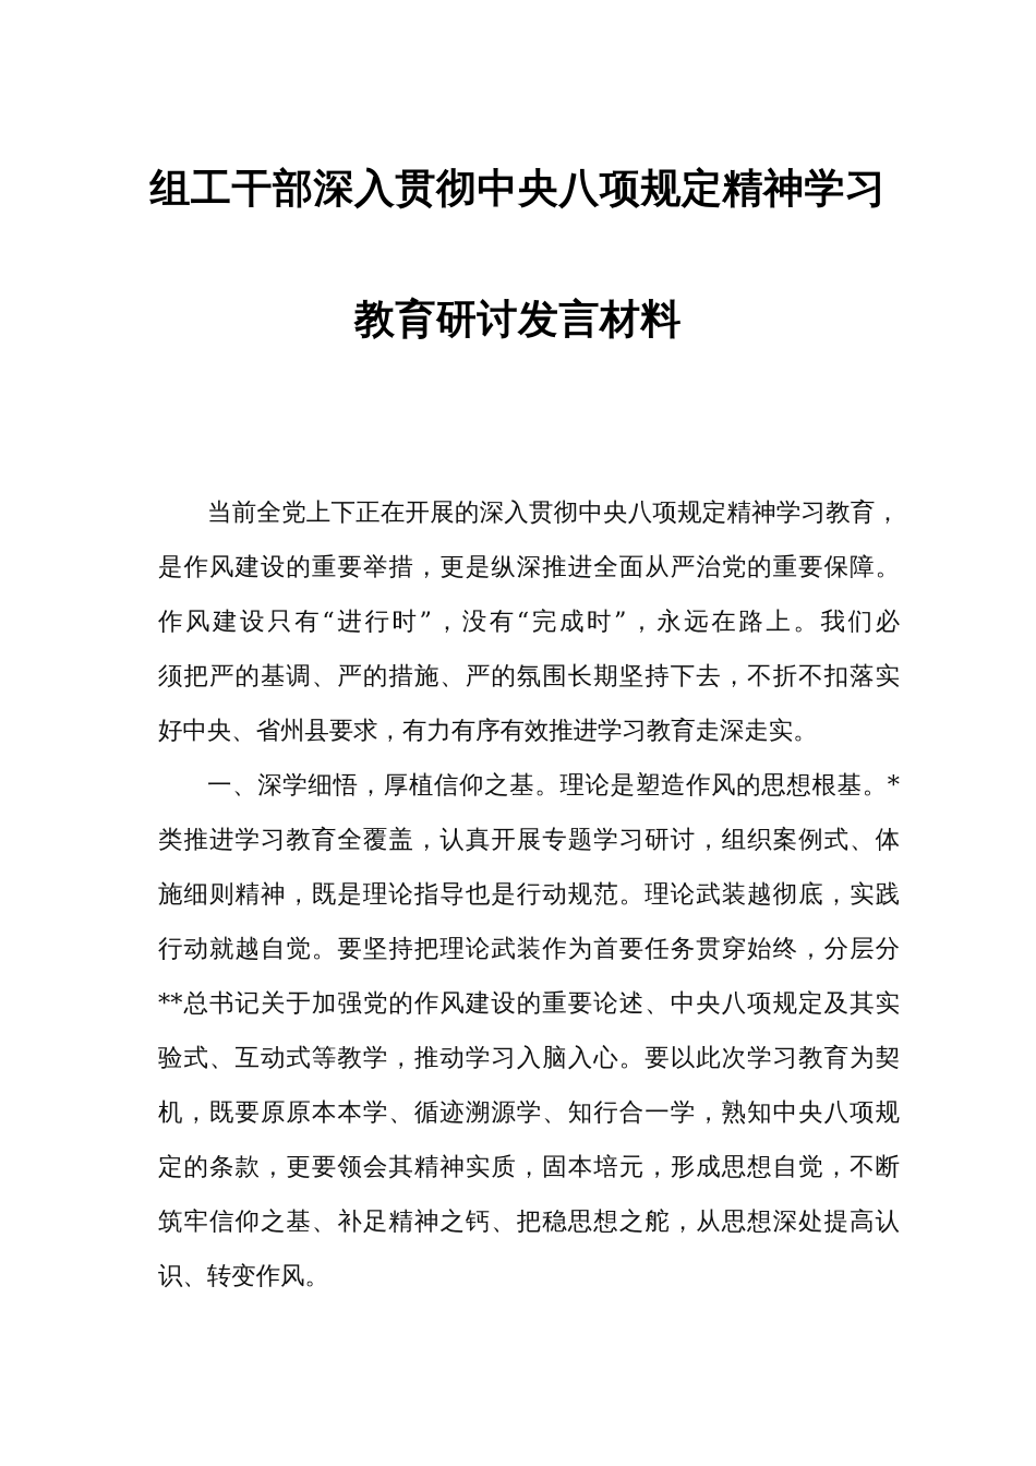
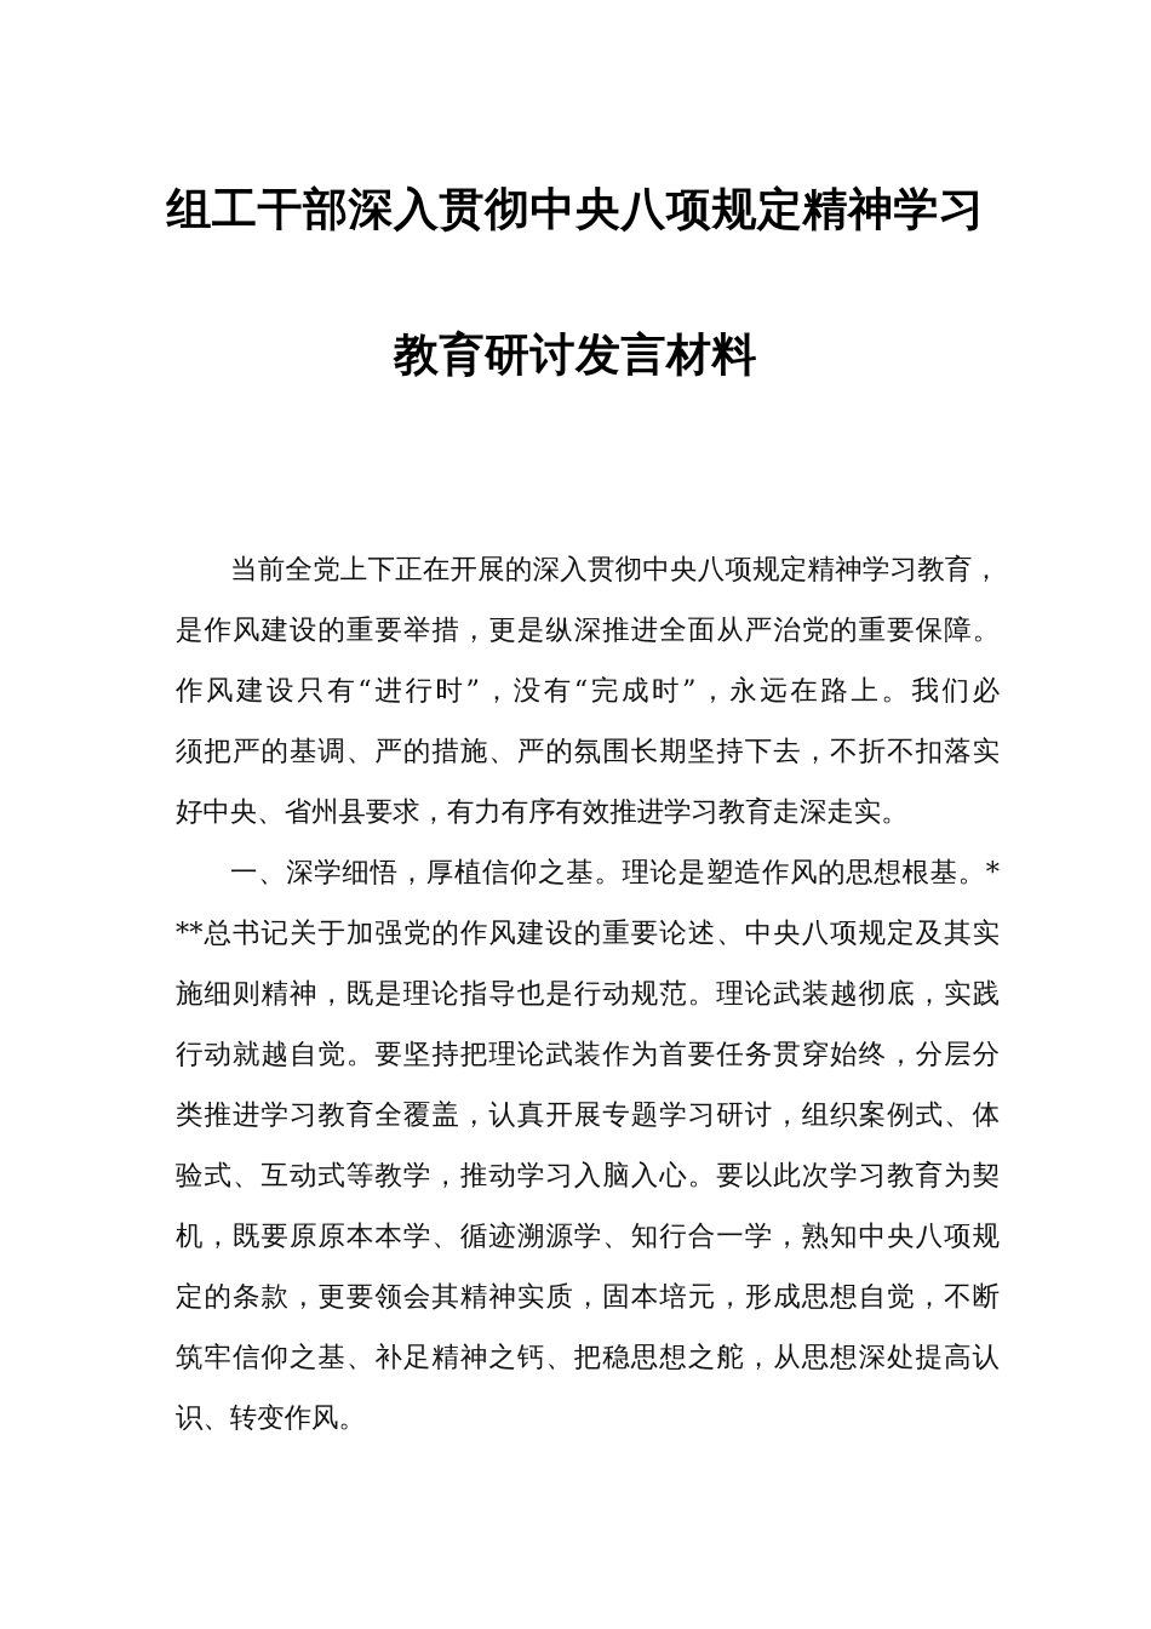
  组工干部深入贯彻中央八项规定精神学习
  教育研讨发言材料
  当前全党上下正在开展的深入贯彻中央八项规定精神学习教育，
  是作风建设的重要举措，更是纵深推进全面从严治党的重要保障。
  作风建设只有“进行时”，没有“完成时”，永远在路上。我们必
  须把严的基调、严的措施、严的氛围长期坚持下去，不折不扣落实
  好中央、省州县要求，有力有序有效推进学习教育走深走实。
  一、深学细悟，厚植信仰之基。理论是塑造作风的思想根基。*
- 类推进学习教育全覆盖，认真开展专题学习研讨，组织案例式、体
+ **总书记关于加强党的作风建设的重要论述、中央八项规定及其实
  施细则精神，既是理论指导也是行动规范。理论武装越彻底，实践
  行动就越自觉。要坚持把理论武装作为首要任务贯穿始终，分层分
- **总书记关于加强党的作风建设的重要论述、中央八项规定及其实
+ 类推进学习教育全覆盖，认真开展专题学习研讨，组织案例式、体
  验式、互动式等教学，推动学习入脑入心。要以此次学习教育为契
  机，既要原原本本学、循迹溯源学、知行合一学，熟知中央八项规
  定的条款，更要领会其精神实质，固本培元，形成思想自觉，不断
  筑牢信仰之基、补足精神之钙、把稳思想之舵，从思想深处提高认
  识、转变作风。
